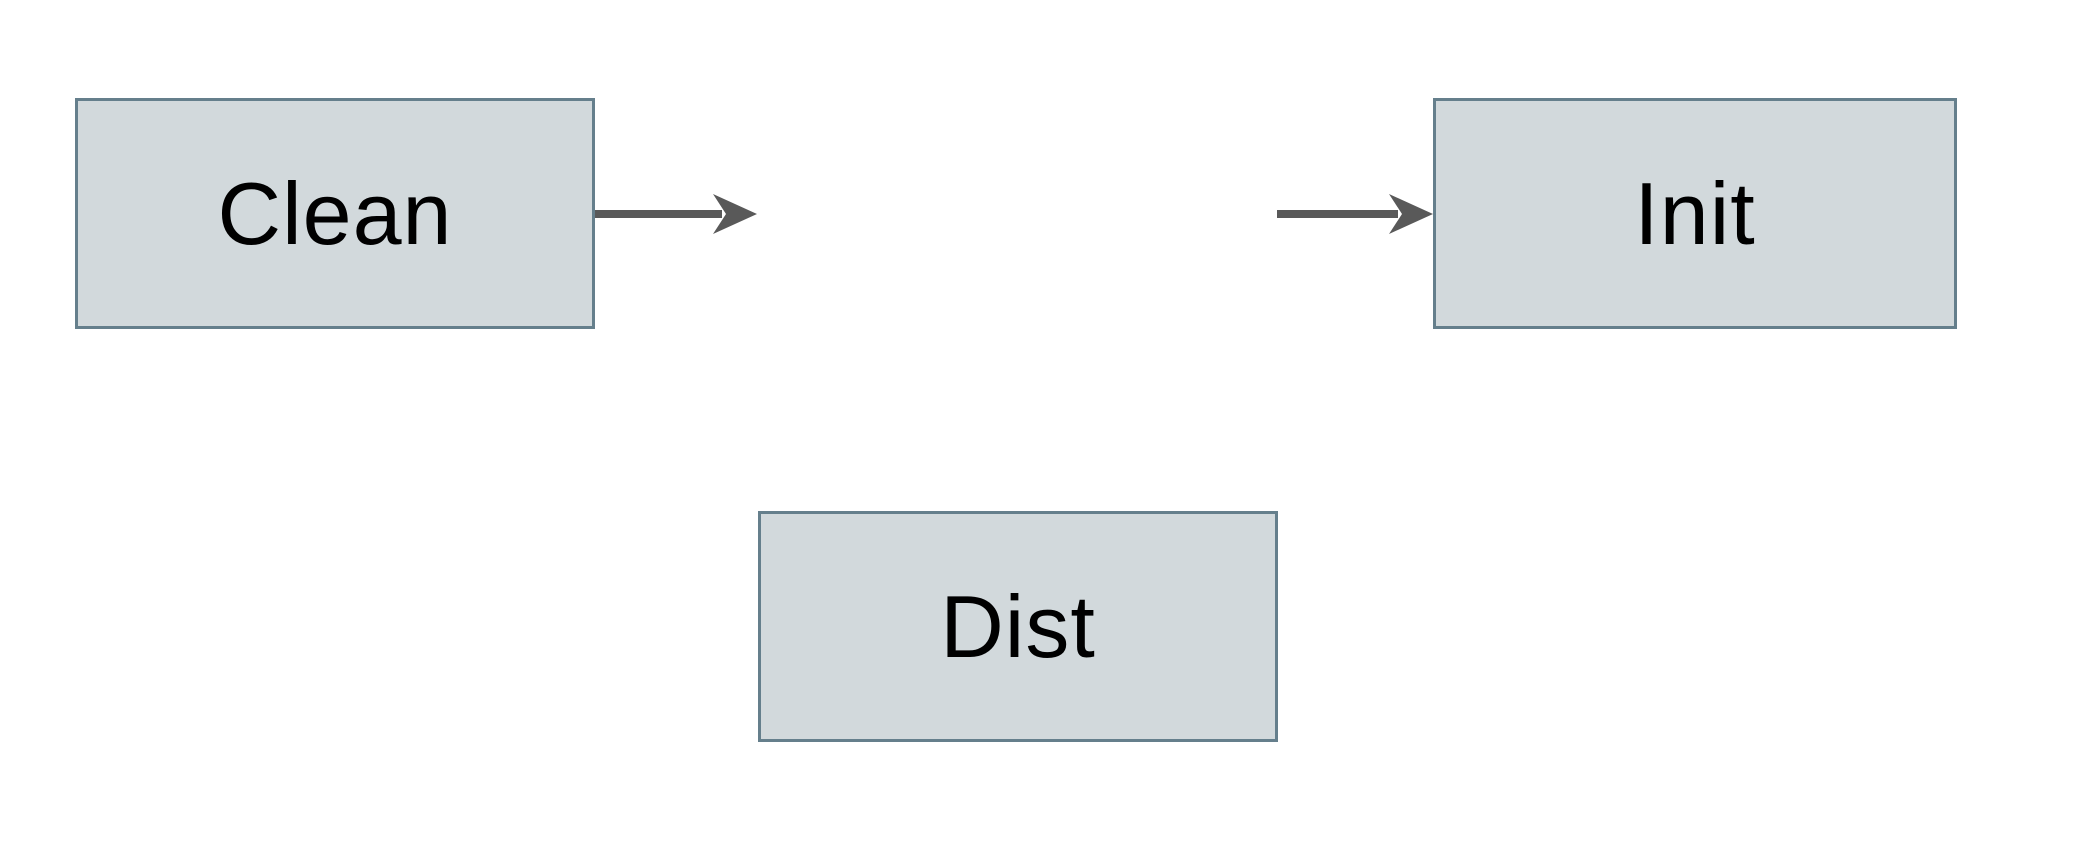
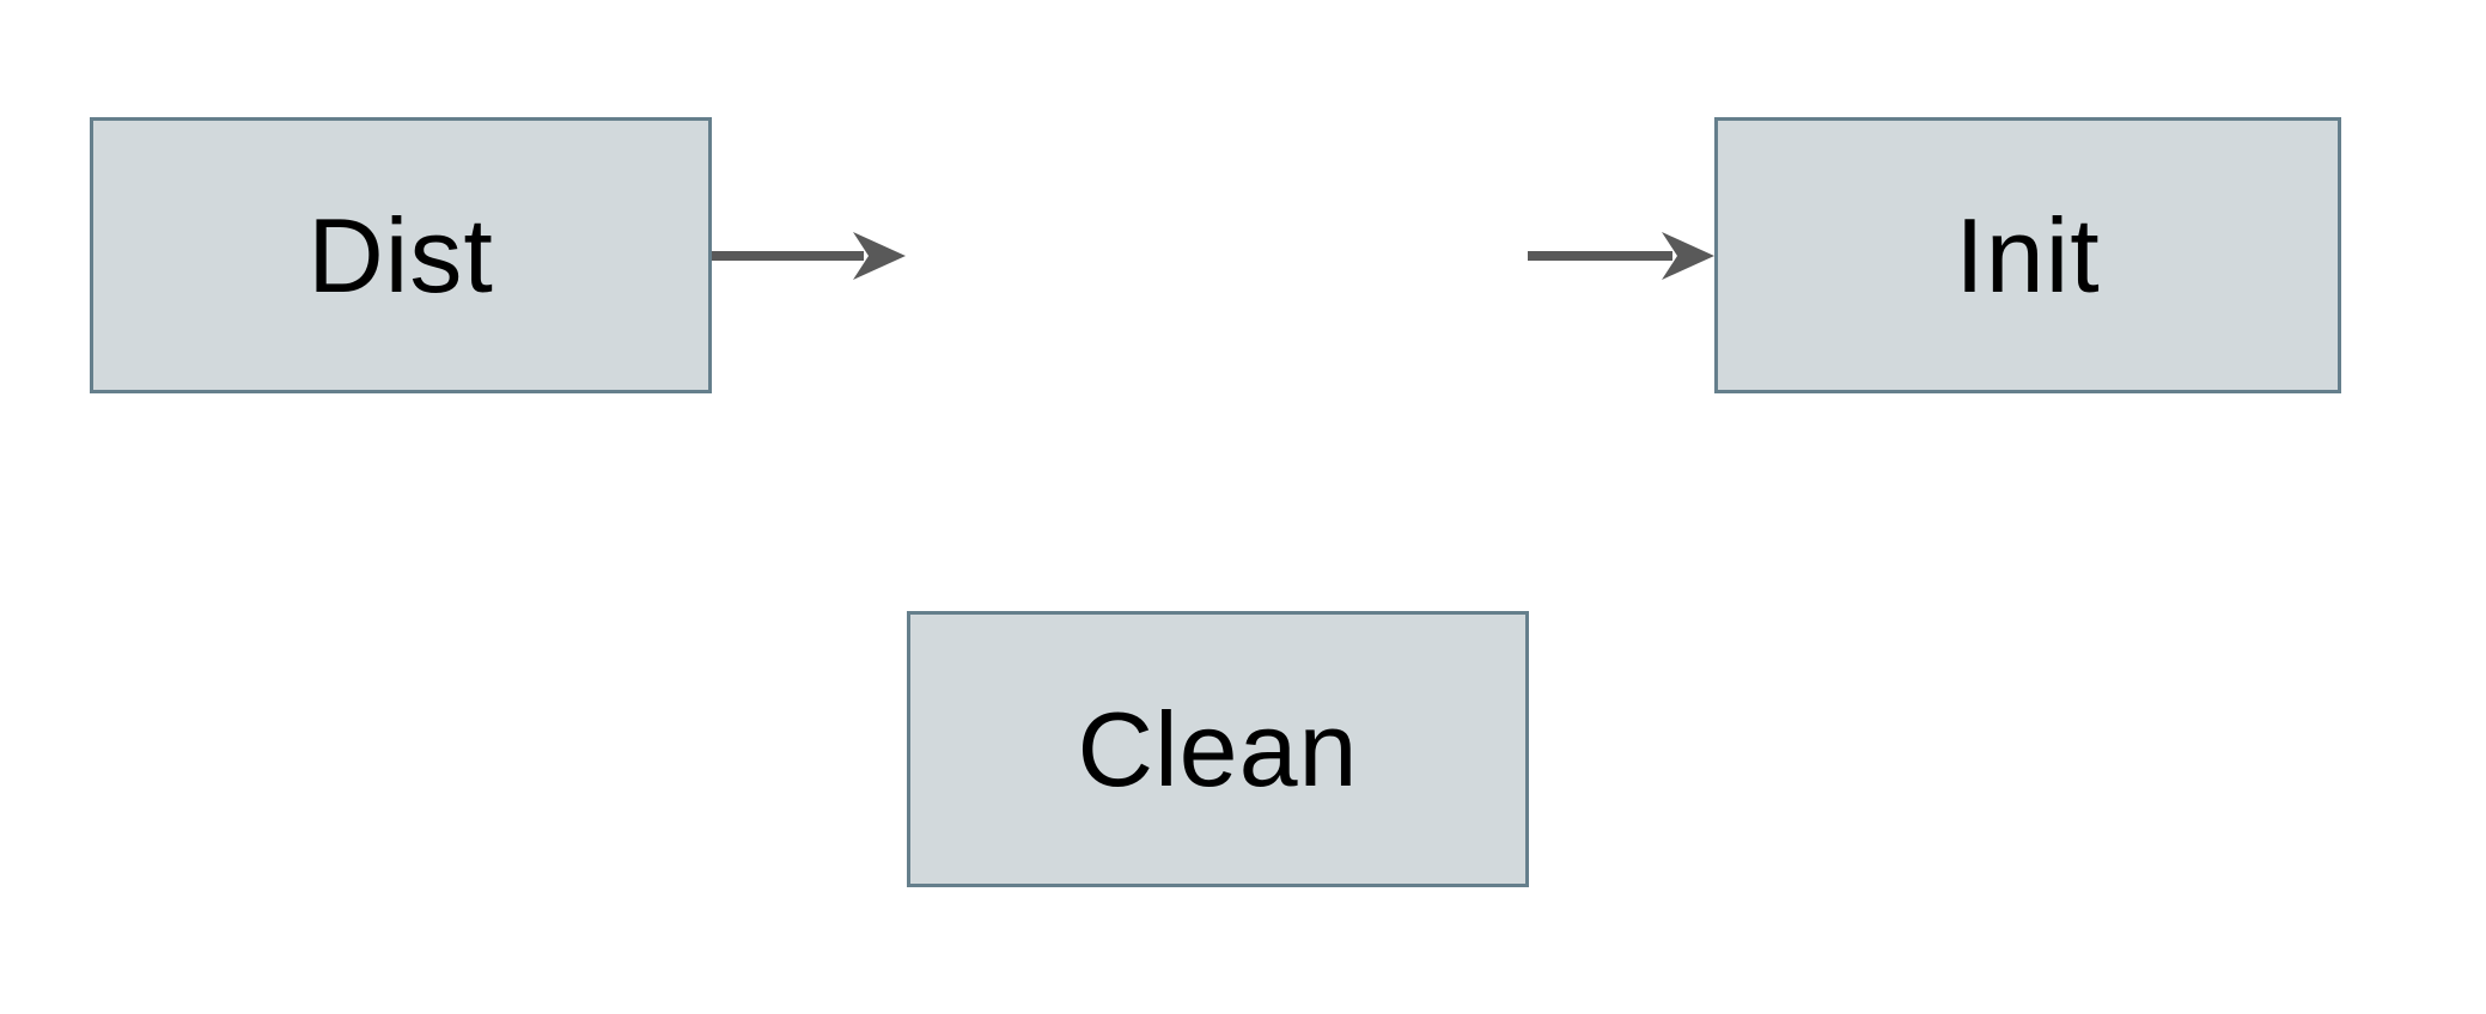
- Clean
+ Dist
  Init
- Dist
+ Clean
